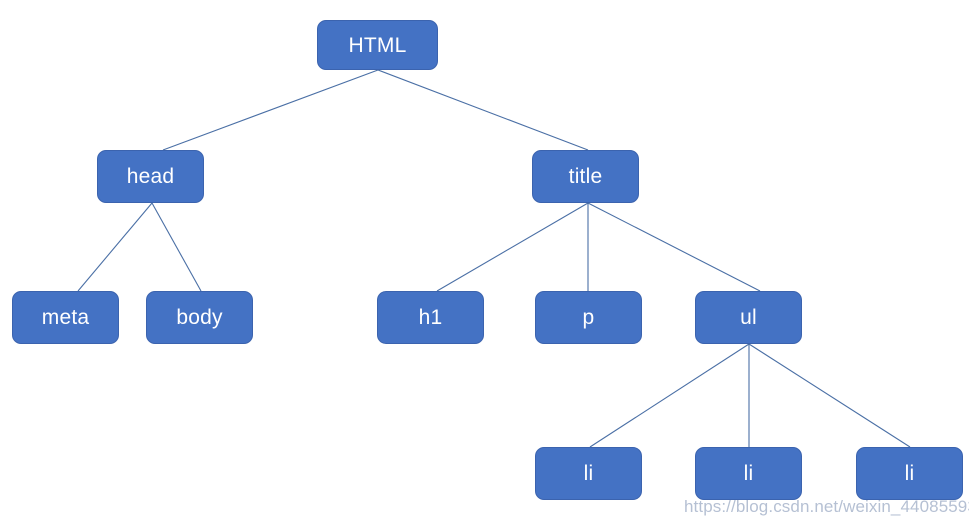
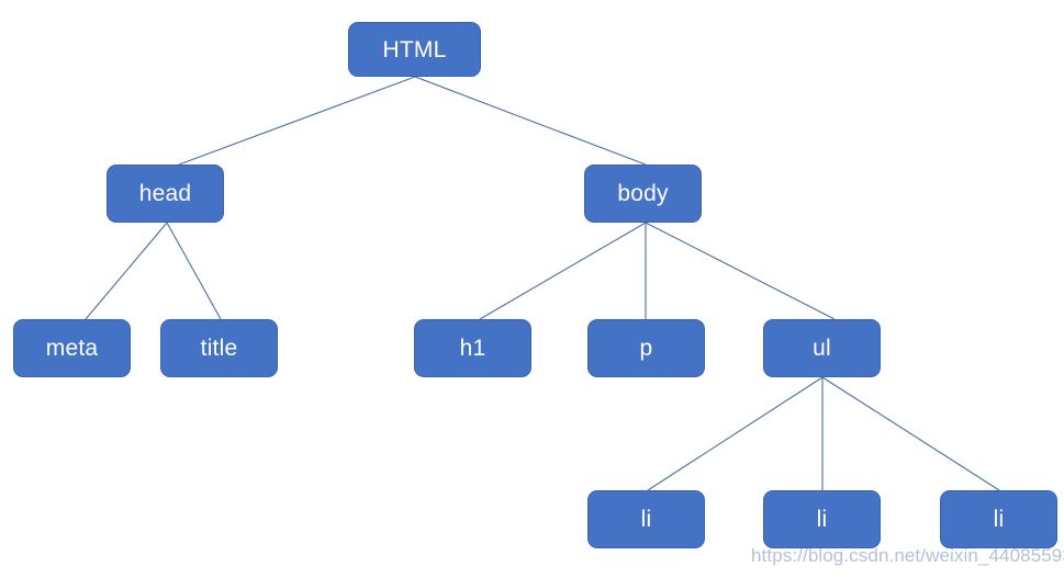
  HTML
  head
- title
+ body
  meta
- body
+ title
  h1
  p
  ul
  li
  li
  li
  https://blog.csdn.net/weixin_4408559
